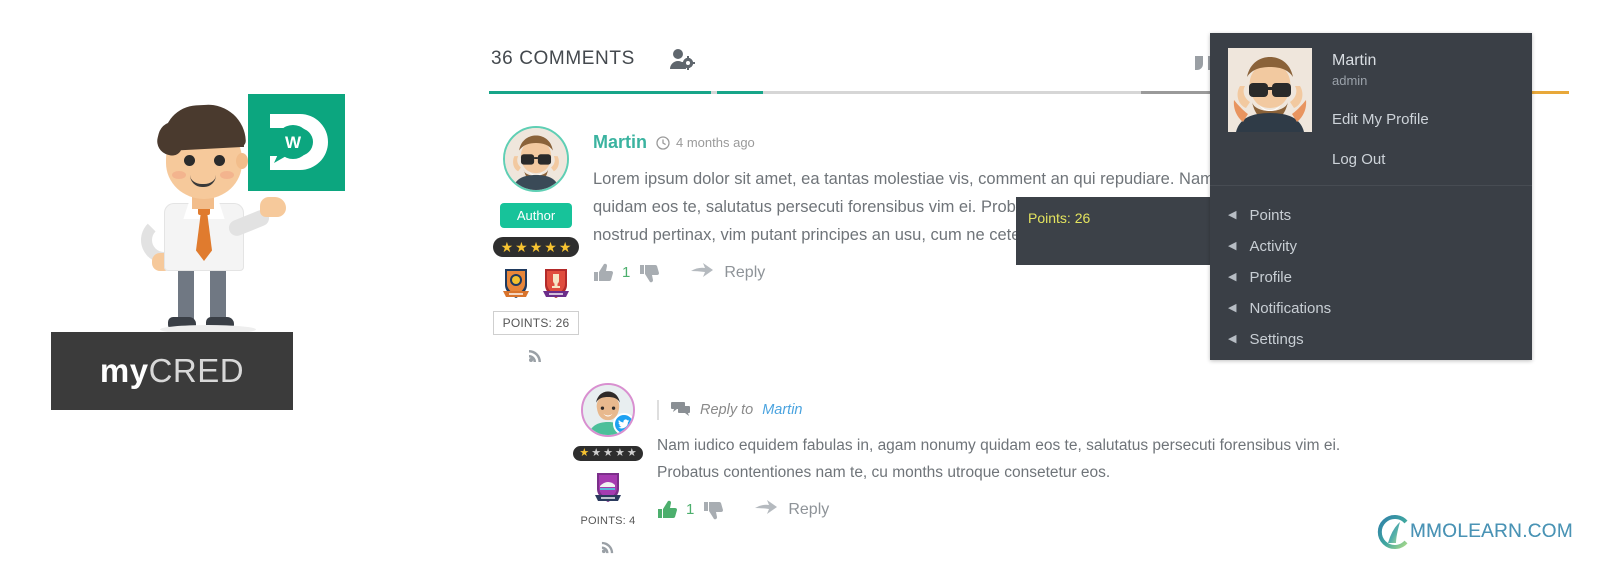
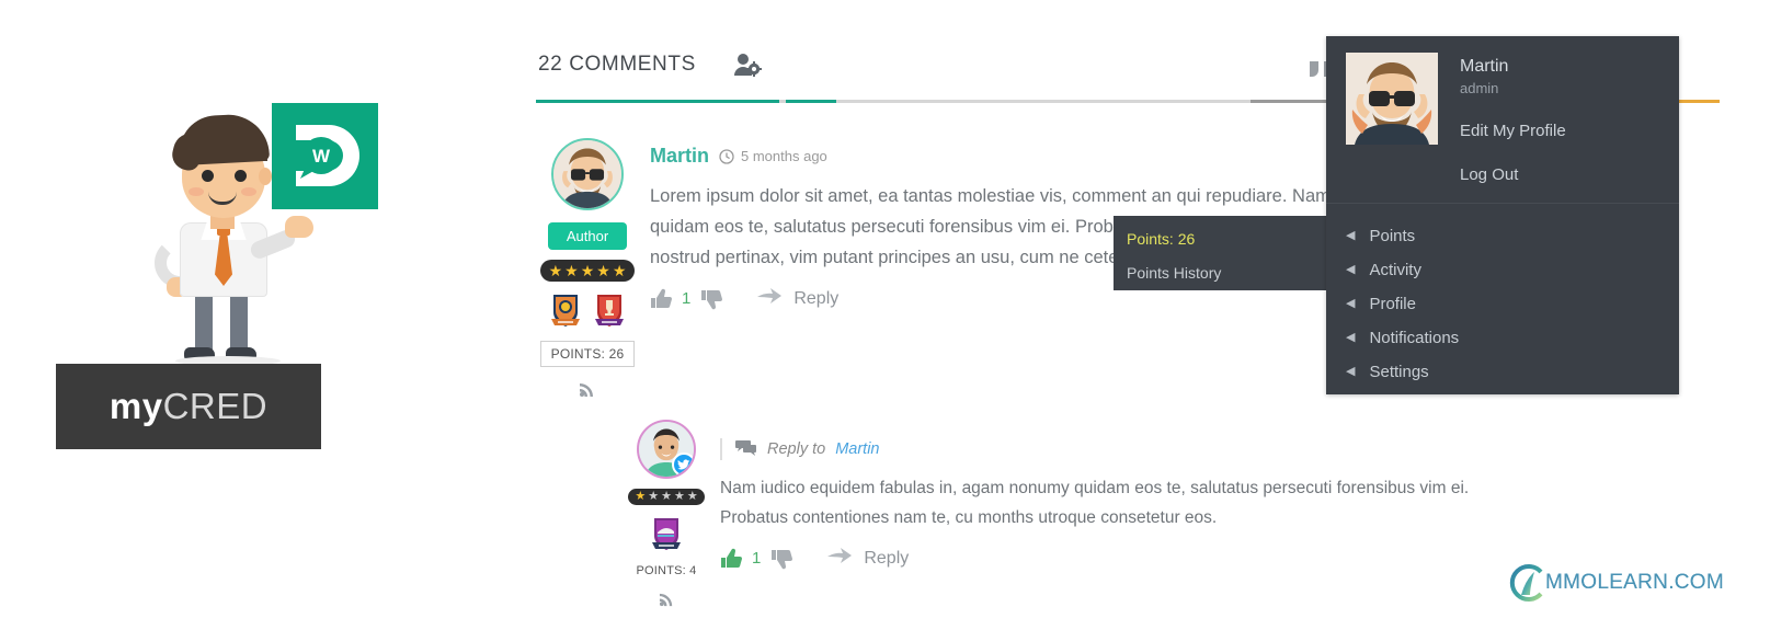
  W
  myCRED
- 36 COMMENTS
+ 22 COMMENTS
  Author
  ★
  ★
  ★
  ★
  ★
  POINTS: 26
  Martin
- 4 months ago
+ 5 months ago
  1
  Reply
  ★
  ★
  ★
  ★
  ★
  POINTS: 4
  Reply to
  Martin
  Nam iudico equidem fabulas in, agam nonumy quidam eos te, salutatus persecuti forensibus vim ei. Probatus contentiones nam te, cu months utroque consetetur eos.
  1
  Reply
  Points: 26
+ Points History
  Martin
  admin
  Edit My Profile
  Log Out
  ◀
  Points
  ◀
  Activity
  ◀
  Profile
  ◀
  Notifications
  ◀
  Settings
  MMOLEARN.COM
